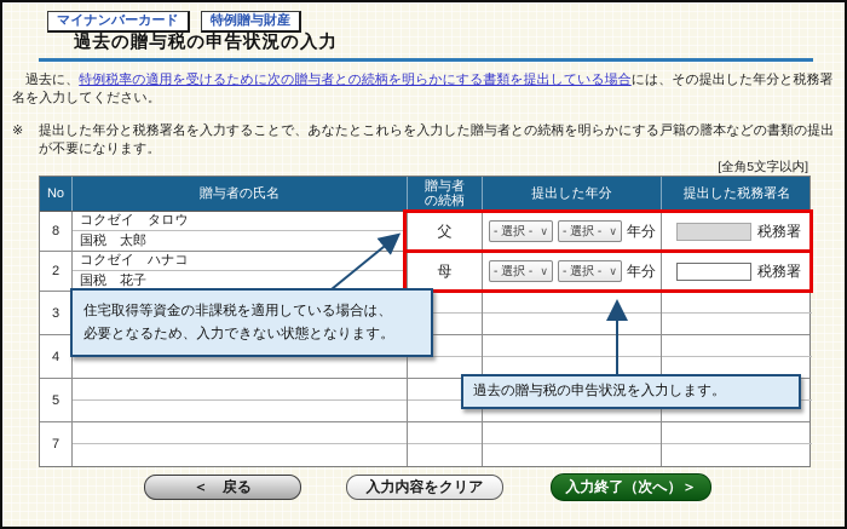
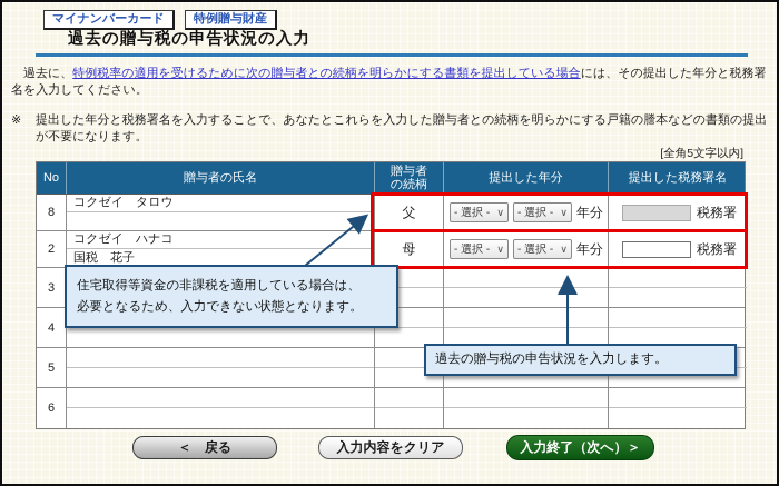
  マイナンバーカード
  特例贈与財産
  過去の贈与税の申告状況の入力
  過去に、特例税率の適用を受けるために次の贈与者との続柄を明らかにする書類を提出している場合には、その提出した年分と税務署名を入力してください。
  ※
  提出した年分と税務署名を入力することで、あなたとこれらを入力した贈与者との続柄を明らかにする戸籍の謄本などの書類の提出が不要になります。
  [全角5文字以内]
  No
  贈与者の氏名
  贈与者
  の続柄
  提出した年分
  提出した税務署名
  8
  コクゼイ タロウ
- 国税 太郎
  父
  - 選択 -
  ∨
  - 選択 -
  ∨
  年分
  税務署
  2
  コクゼイ ハナコ
  国税 花子
  母
  - 選択 -
  ∨
  - 選択 -
  ∨
  年分
  税務署
  3
  4
  5
- 7
+ 6
  住宅取得等資金の非課税を適用している場合は、
  必要となるため、入力できない状態となります。
  過去の贈与税の申告状況を入力します。
  ＜ 戻る
  入力内容をクリア
  入力終了（次へ）＞
